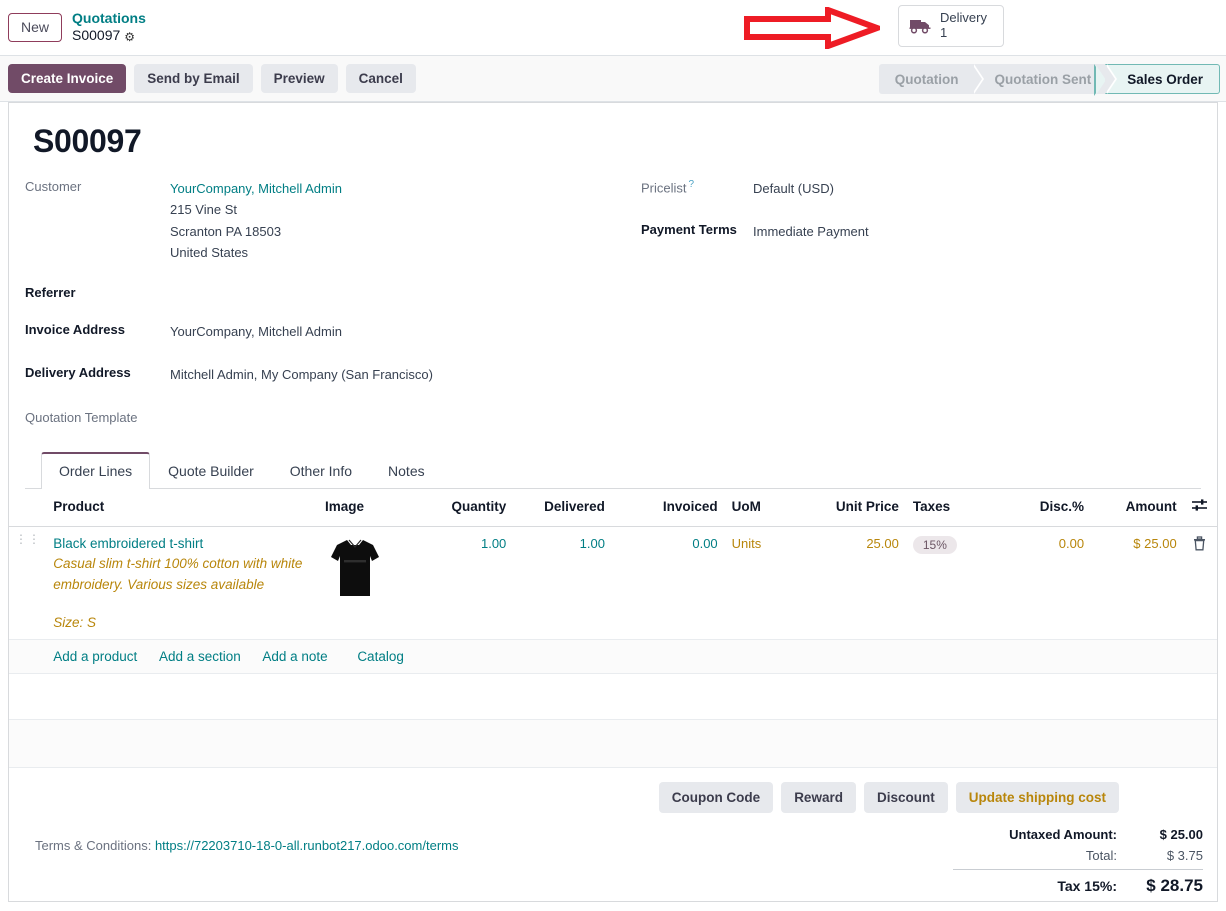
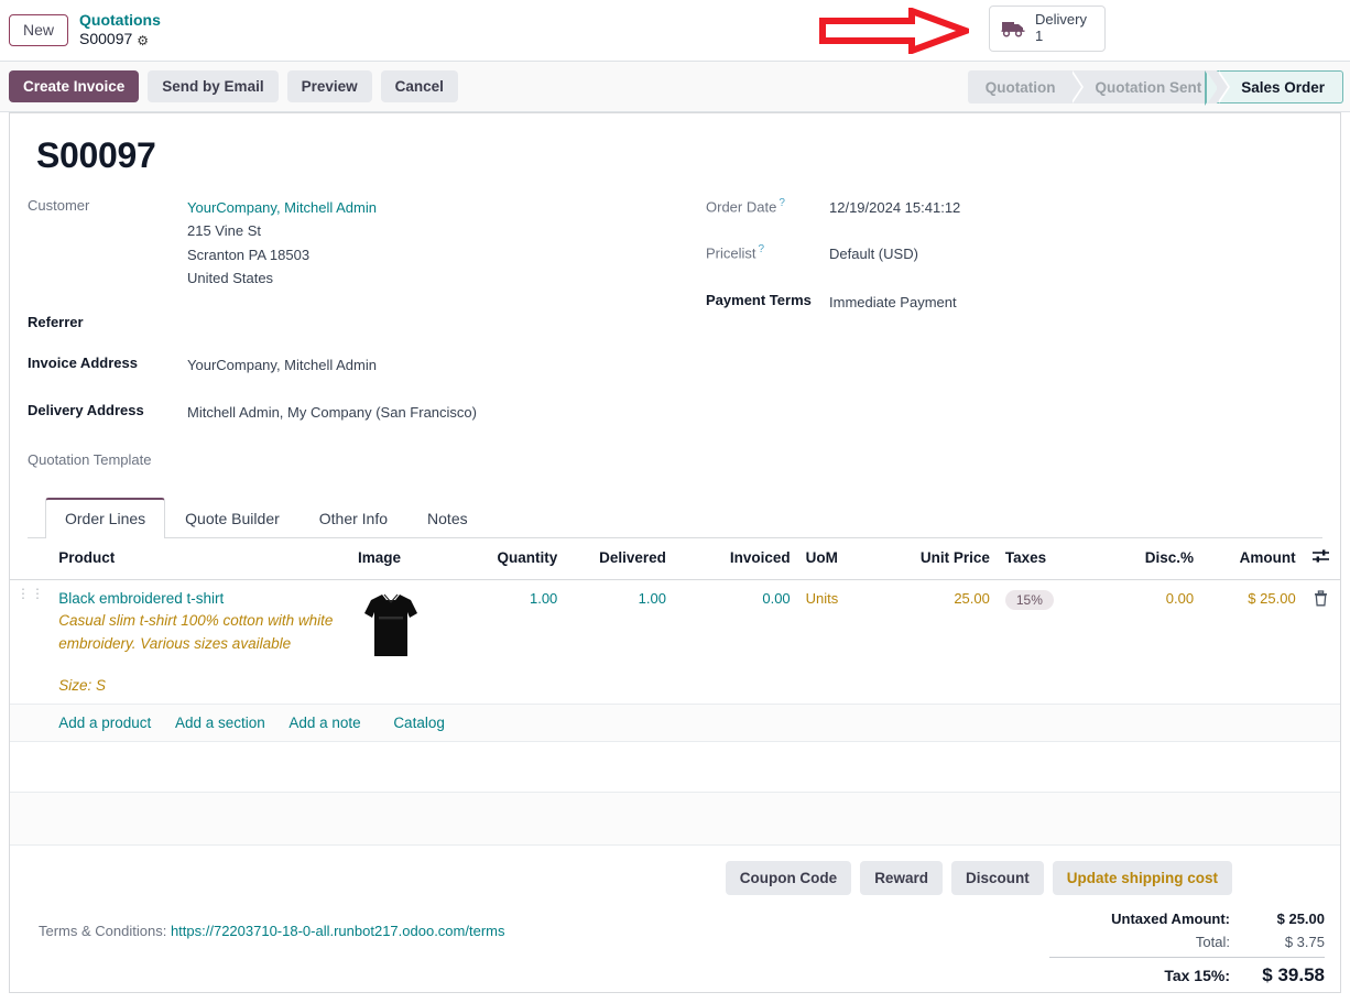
  New
  Quotations
  S00097 ⚙
  Delivery
  1
  Create Invoice
  Send by Email
  Preview
  Cancel
  Quotation
  Quotation Sent
  Sales Order
  S00097
  Customer
  YourCompany, Mitchell Admin
  215 Vine St
  Scranton PA 18503
  United States
  Referrer
  Invoice Address
  YourCompany, Mitchell Admin
  Delivery Address
  Mitchell Admin, My Company (San Francisco)
  Quotation Template
+ Order Date ?
+ 12/19/2024 15:41:12
  Pricelist ?
  Default (USD)
  Payment Terms
  Immediate Payment
  Order Lines
  Quote Builder
  Other Info
  Notes
  	Product	Image	Quantity	Delivered	Invoiced	UoM	Unit Price	Taxes	Disc.%	Amount
  ⋮⋮	Black embroidered t-shirt Casual slim t-shirt 100% cotton with white embroidery. Various sizes available Size: S		1.00	1.00	0.00	Units	25.00	15%	0.00	$ 25.00
  	Add a product Add a section Add a note Catalog
  Coupon Code
  Reward
  Discount
  Update shipping cost
  Terms & Conditions: https://72203710-18-0-all.runbot217.odoo.com/terms
  Untaxed Amount:
  $ 25.00
  Total:
  $ 3.75
  Tax 15%:
- $ 28.75
+ $ 39.58
